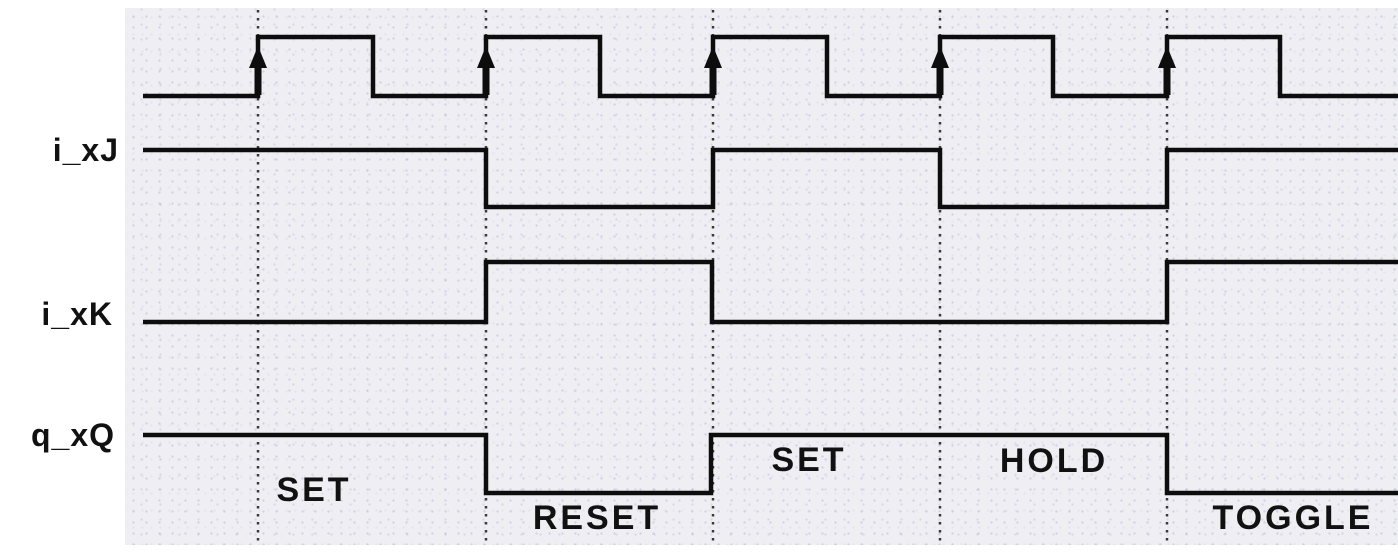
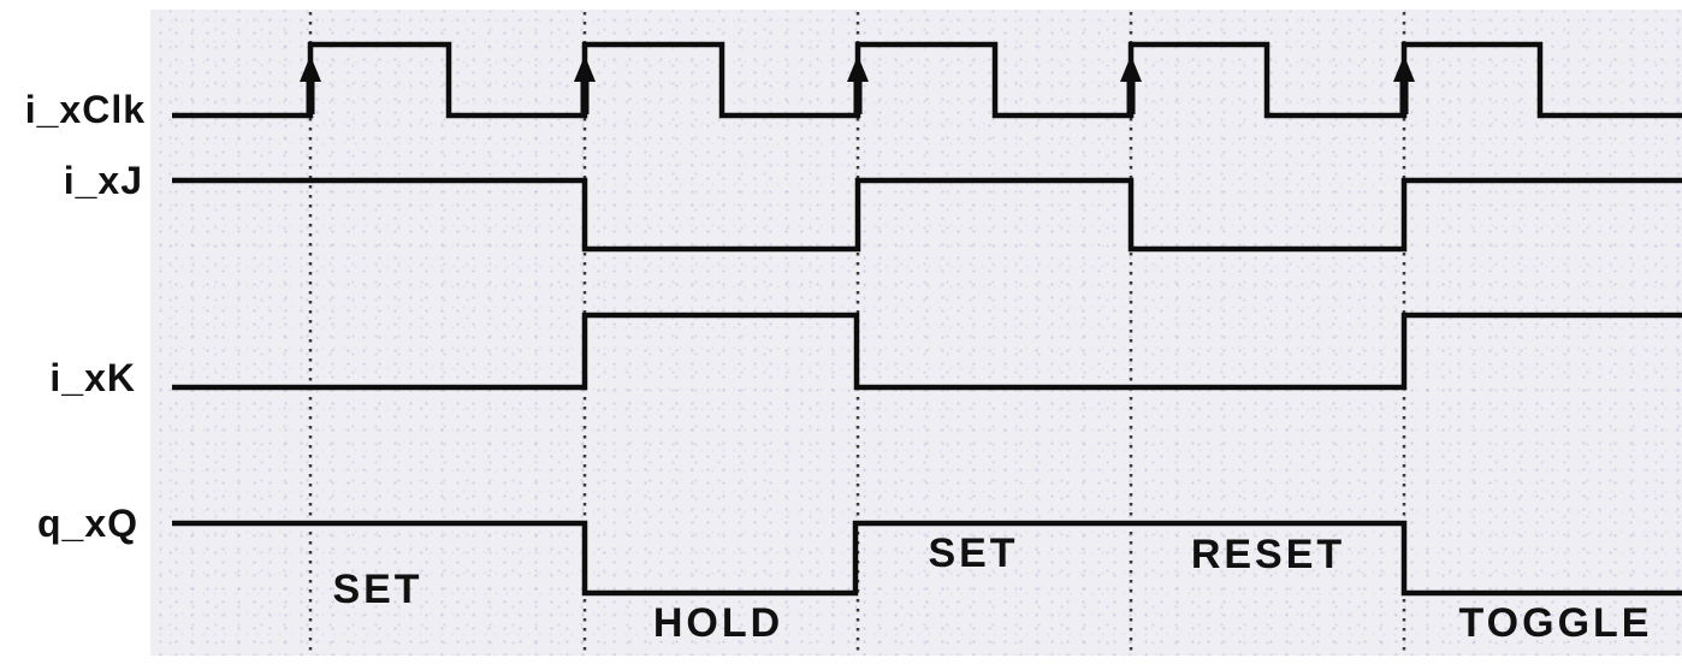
+ i_xClk
  i_xJ
  i_xK
  q_xQ
  SET
- RESET
+ HOLD
  SET
- HOLD
+ RESET
  TOGGLE
